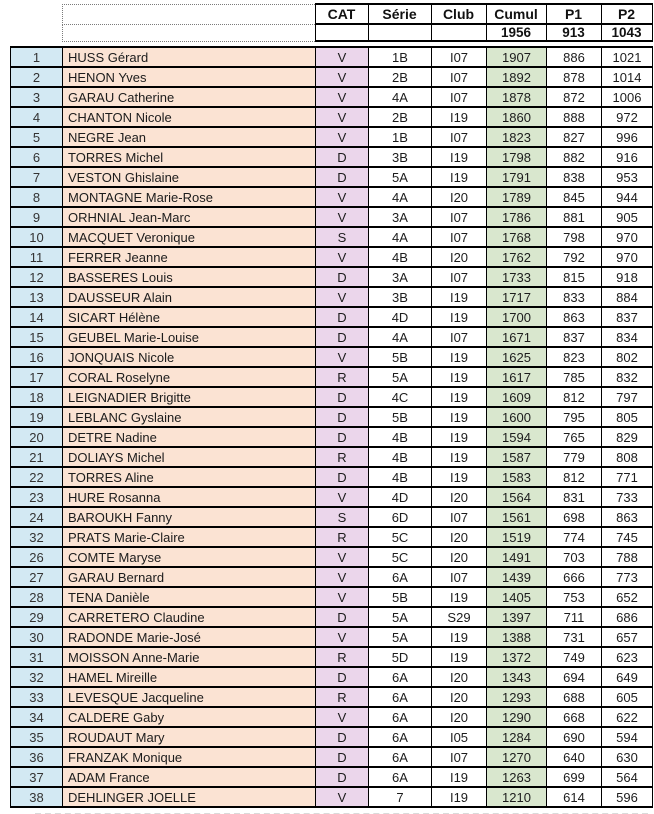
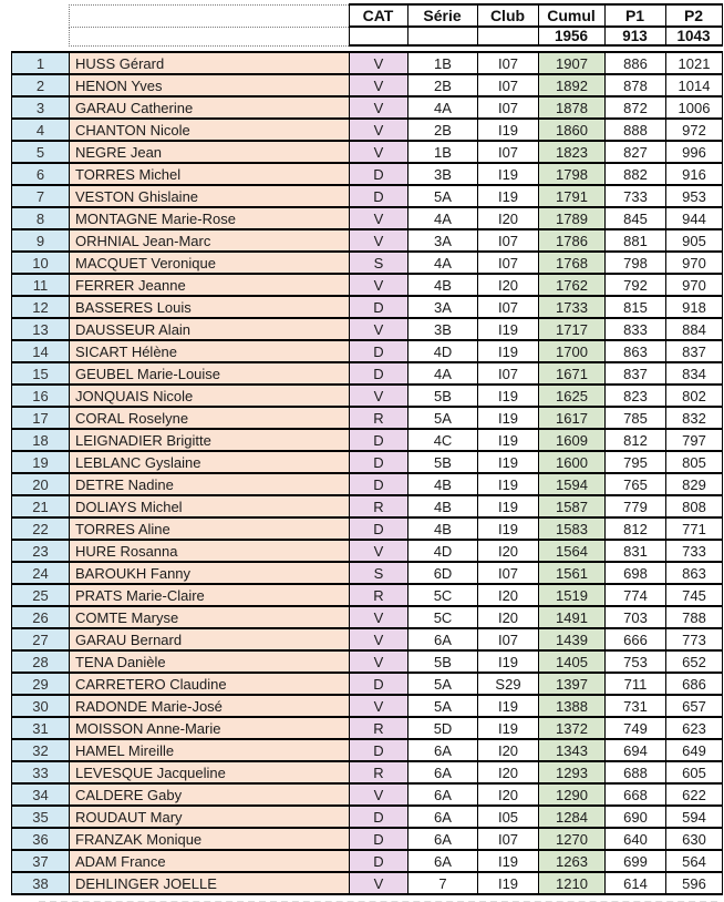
  		CAT	Série	Club	Cumul	P1	P2
  					1956	913	1043
  1	HUSS Gérard	V	1B	I07	1907	886	1021
  2	HENON Yves	V	2B	I07	1892	878	1014
  3	GARAU Catherine	V	4A	I07	1878	872	1006
  4	CHANTON Nicole	V	2B	I19	1860	888	972
  5	NEGRE Jean	V	1B	I07	1823	827	996
  6	TORRES Michel	D	3B	I19	1798	882	916
- 7	VESTON Ghislaine	D	5A	I19	1791	838	953
+ 7	VESTON Ghislaine	D	5A	I19	1791	733	953
  8	MONTAGNE Marie-Rose	V	4A	I20	1789	845	944
  9	ORHNIAL Jean-Marc	V	3A	I07	1786	881	905
  10	MACQUET Veronique	S	4A	I07	1768	798	970
  11	FERRER Jeanne	V	4B	I20	1762	792	970
  12	BASSERES Louis	D	3A	I07	1733	815	918
  13	DAUSSEUR Alain	V	3B	I19	1717	833	884
  14	SICART Hélène	D	4D	I19	1700	863	837
  15	GEUBEL Marie-Louise	D	4A	I07	1671	837	834
  16	JONQUAIS Nicole	V	5B	I19	1625	823	802
  17	CORAL Roselyne	R	5A	I19	1617	785	832
  18	LEIGNADIER Brigitte	D	4C	I19	1609	812	797
  19	LEBLANC Gyslaine	D	5B	I19	1600	795	805
  20	DETRE Nadine	D	4B	I19	1594	765	829
  21	DOLIAYS Michel	R	4B	I19	1587	779	808
  22	TORRES Aline	D	4B	I19	1583	812	771
  23	HURE Rosanna	V	4D	I20	1564	831	733
  24	BAROUKH Fanny	S	6D	I07	1561	698	863
- 32	PRATS Marie-Claire	R	5C	I20	1519	774	745
+ 25	PRATS Marie-Claire	R	5C	I20	1519	774	745
  26	COMTE Maryse	V	5C	I20	1491	703	788
  27	GARAU Bernard	V	6A	I07	1439	666	773
  28	TENA Danièle	V	5B	I19	1405	753	652
  29	CARRETERO Claudine	D	5A	S29	1397	711	686
  30	RADONDE Marie-José	V	5A	I19	1388	731	657
  31	MOISSON Anne-Marie	R	5D	I19	1372	749	623
  32	HAMEL Mireille	D	6A	I20	1343	694	649
  33	LEVESQUE Jacqueline	R	6A	I20	1293	688	605
  34	CALDERE Gaby	V	6A	I20	1290	668	622
  35	ROUDAUT Mary	D	6A	I05	1284	690	594
  36	FRANZAK Monique	D	6A	I07	1270	640	630
  37	ADAM France	D	6A	I19	1263	699	564
  38	DEHLINGER JOELLE	V	7	I19	1210	614	596
